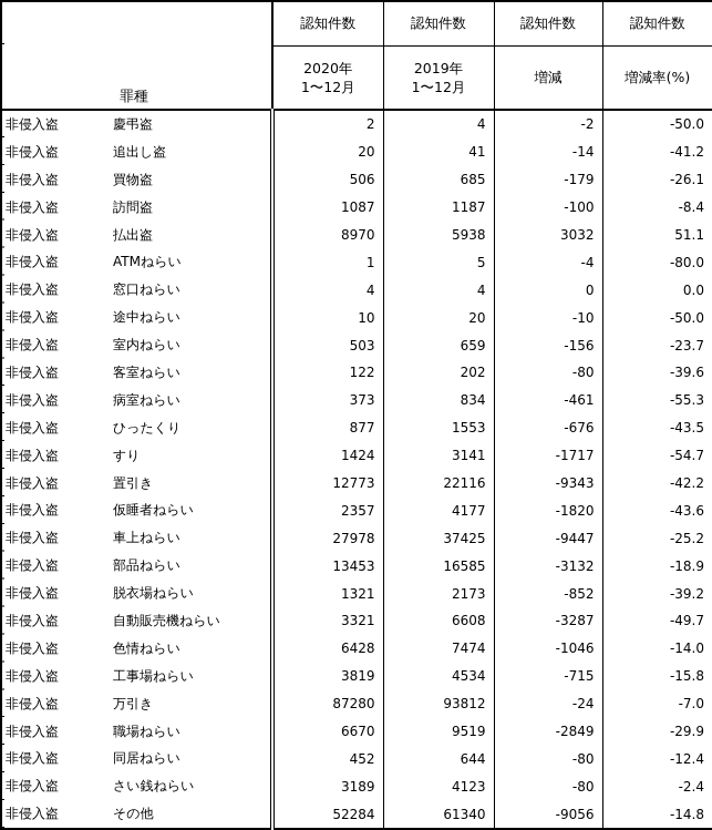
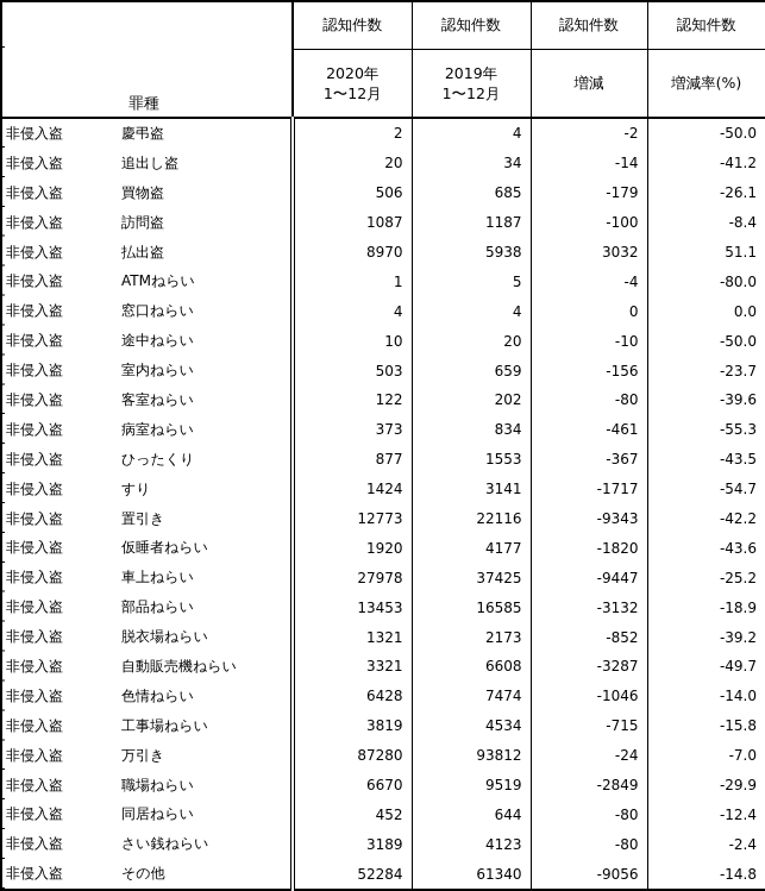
  罪種	認知件数	認知件数	認知件数	認知件数
  2020年 1〜12月	2019年 1〜12月	増減	増減率(%)
  非侵入盗 慶弔盗	2	4	-2	-50.0
- 非侵入盗 追出し盗	20	41	-14	-41.2
+ 非侵入盗 追出し盗	20	34	-14	-41.2
  非侵入盗 買物盗	506	685	-179	-26.1
  非侵入盗 訪問盗	1087	1187	-100	-8.4
  非侵入盗 払出盗	8970	5938	3032	51.1
  非侵入盗 ATMねらい	1	5	-4	-80.0
  非侵入盗 窓口ねらい	4	4	0	0.0
  非侵入盗 途中ねらい	10	20	-10	-50.0
  非侵入盗 室内ねらい	503	659	-156	-23.7
  非侵入盗 客室ねらい	122	202	-80	-39.6
  非侵入盗 病室ねらい	373	834	-461	-55.3
- 非侵入盗 ひったくり	877	1553	-676	-43.5
+ 非侵入盗 ひったくり	877	1553	-367	-43.5
  非侵入盗 すり	1424	3141	-1717	-54.7
  非侵入盗 置引き	12773	22116	-9343	-42.2
- 非侵入盗 仮睡者ねらい	2357	4177	-1820	-43.6
+ 非侵入盗 仮睡者ねらい	1920	4177	-1820	-43.6
  非侵入盗 車上ねらい	27978	37425	-9447	-25.2
  非侵入盗 部品ねらい	13453	16585	-3132	-18.9
  非侵入盗 脱衣場ねらい	1321	2173	-852	-39.2
  非侵入盗 自動販売機ねらい	3321	6608	-3287	-49.7
  非侵入盗 色情ねらい	6428	7474	-1046	-14.0
  非侵入盗 工事場ねらい	3819	4534	-715	-15.8
  非侵入盗 万引き	87280	93812	-24	-7.0
  非侵入盗 職場ねらい	6670	9519	-2849	-29.9
  非侵入盗 同居ねらい	452	644	-80	-12.4
  非侵入盗 さい銭ねらい	3189	4123	-80	-2.4
  非侵入盗 その他	52284	61340	-9056	-14.8
